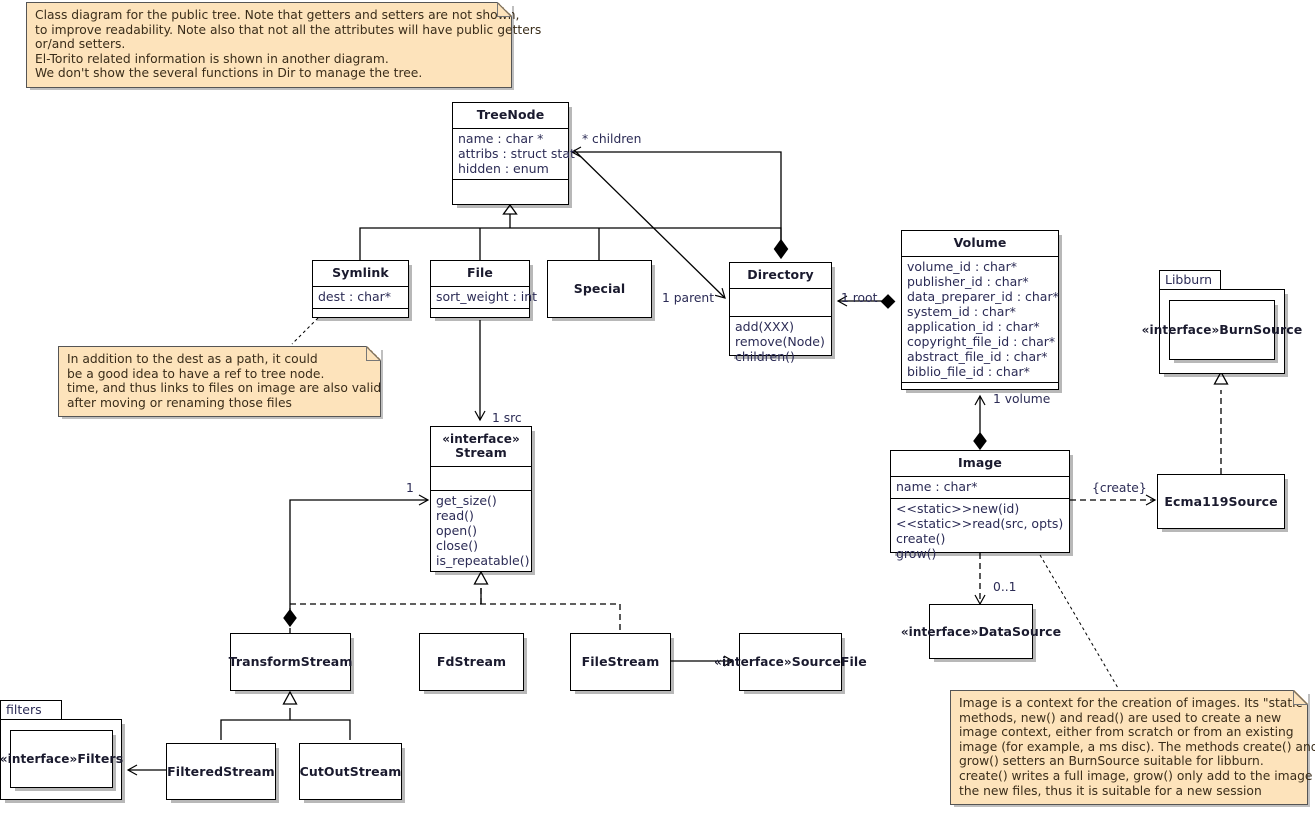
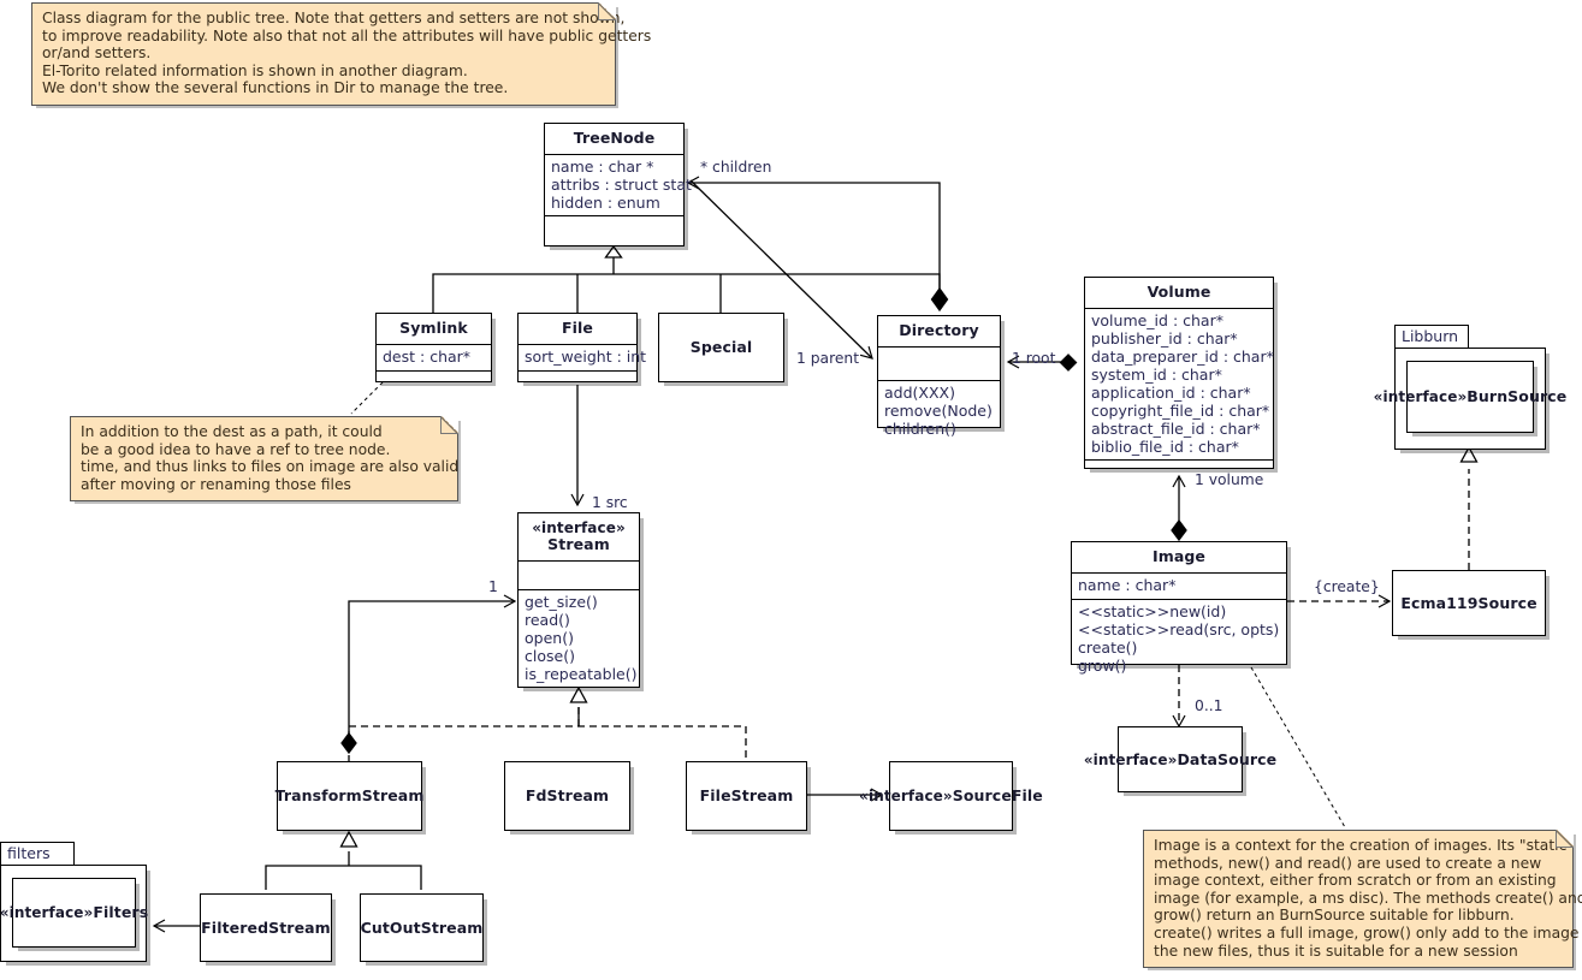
  Class diagram for the public tree. Note that getters and setters are not sho,
  to improve readability. Note also that not all the attributes will have public getters
  or/and setters.
  El-Torito related information is shown in another diagram.
  We don't show the several functions in Dir to manage the tree.
  In addition to the dest as a path, it could
  be a good idea to have a ref to tree node.
  time, and thus links to files on image are also valid
  after moving or renaming those files
  Image is a context for the creation of images. Its "stat
  methods, new() and read() are used to create a new
  image context, either from scratch or from an existing
  image (for example, a ms disc). The methods create() an
- grow() setters an BurnSource suitable for libburn.
+ grow() return an BurnSource suitable for libburn.
  create() writes a full image, grow() only add to the image
  the new files, thus it is suitable for a new session
  TreeNode
  name : char *
  attribs : struct stat
  hidden : enum
  Symlink
  dest : char*
  File
  sort_weight : int
  Special
  Directory
  add(XXX)
  remove(Node)
  children()
  Volume
  volume_id : char*
  publisher_id : char*
  data_preparer_id : char*
  system_id : char*
  application_id : char*
  copyright_file_id : char*
  abstract_file_id : char*
  biblio_file_id : char*
  Image
  name : char*
  <<static>>new(id)
  <<static>>read(src, opts)
  create()
  grow()
  «interface»
  Stream
  get_size()
  read()
  open()
  close()
  is_repeatable()
  TransformStream
  FdStream
  FileStream
  «interface»
  SourceFile
  FilteredStream
  CutOutStream
  «interface»
  DataSource
  Ecma119Source
  filters
  «interface»
  Filters
  Libburn
  «interface»
  BurnSource
  * children
  1 parent
  1 root
  1 volume
  1 src
  1
  {create}
  0..1
